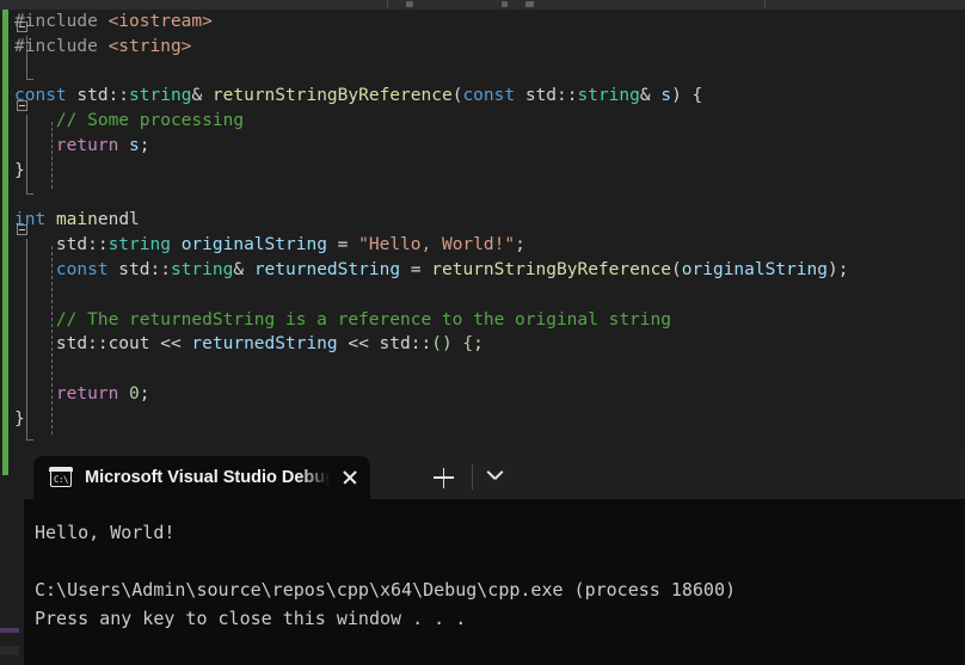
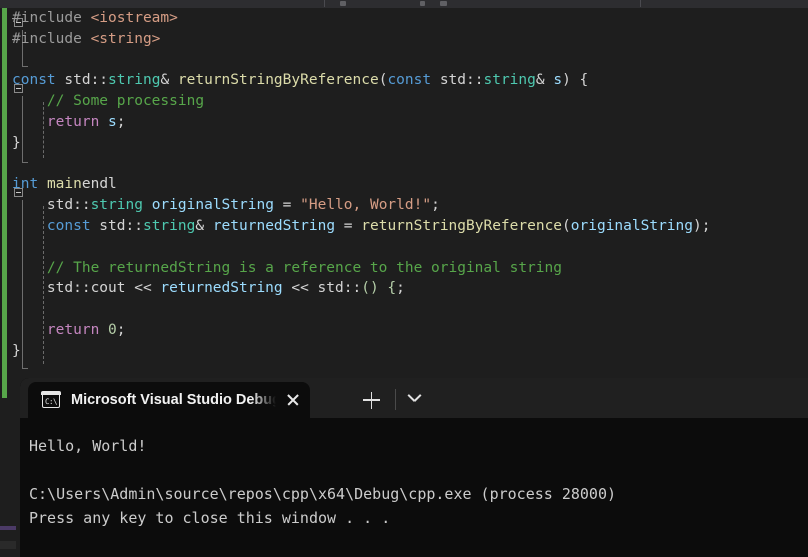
  #include <iostream>
  #include <string>
  const std::string& returnStringByReference(const std::string& s) {
  // Some processing
  return s;
  }
  int mainendl
  std::string originalString = "Hello, World!";
  const std::string& returnedString = returnStringByReference(originalString);
  // The returnedString is a reference to the original string
  std::cout << returnedString << std::() {;
  return 0;
  }
  C:\
  Microsoft Visual Studio Debu
  Hello, World!
- C:\Users\Admin\source\repos\cpp\x64\Debug\cpp.exe (process 18600)
+ C:\Users\Admin\source\repos\cpp\x64\Debug\cpp.exe (process 28000)
  Press any key to close this window . . .
